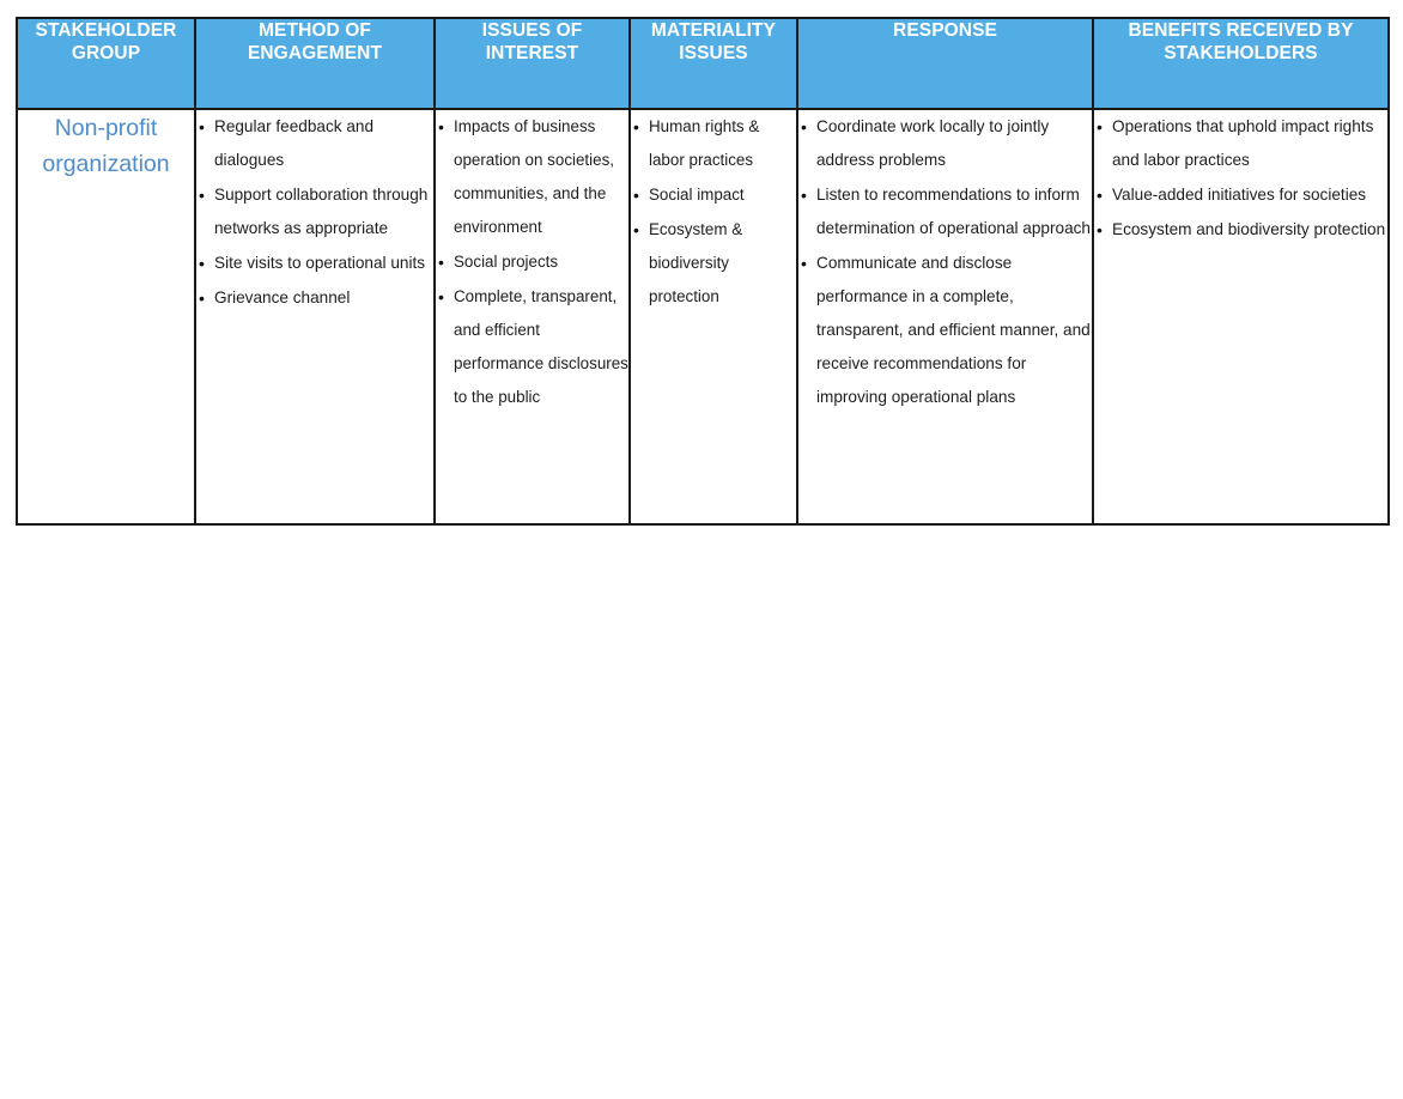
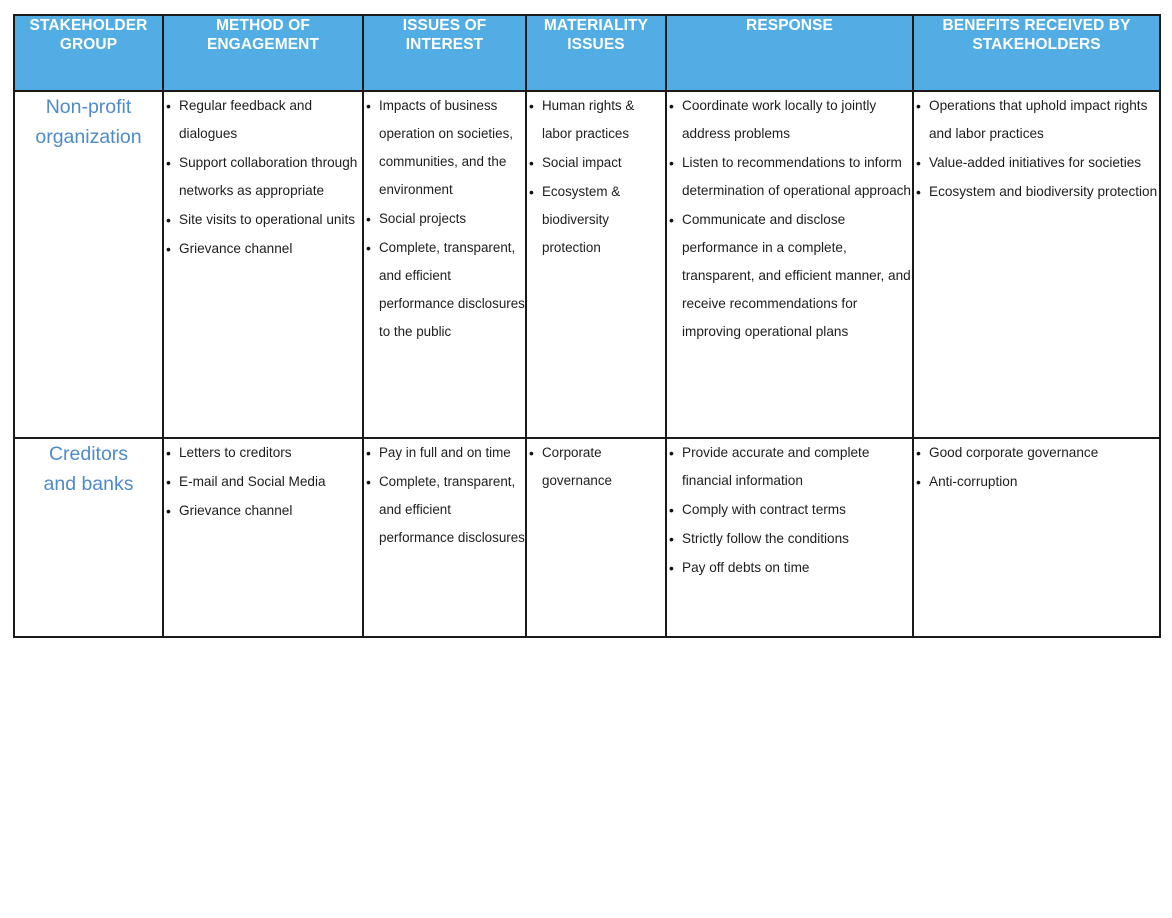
  STAKEHOLDER GROUP	METHOD OF ENGAGEMENT	ISSUES OF INTEREST	MATERIALITY ISSUES	RESPONSE	BENEFITS RECEIVED BY STAKEHOLDERS
  Non-profit organization	Regular feedback and dialogues Support collaboration through networks as appropriate Site visits to operational units Grievance channel	Impacts of business operation on societies, communities, and the environment Social projects Complete, transparent, and efficient performance disclosures to the public	Human rights & labor practices Social impact Ecosystem & biodiversity protection	Coordinate work locally to jointly address problems Listen to recommendations to inform determination of operational approach Communicate and disclose performance in a complete, transparent, and efficient manner, and receive recommendations for improving operational plans	Operations that uphold impact rights and labor practices Value-added initiatives for societies Ecosystem and biodiversity protection
+ Creditors and banks	Letters to creditors E-mail and Social Media Grievance channel	Pay in full and on time Complete, transparent, and efficient performance disclosures	Corporate governance	Provide accurate and complete financial information Comply with contract terms Strictly follow the conditions Pay off debts on time	Good corporate governance Anti-corruption
